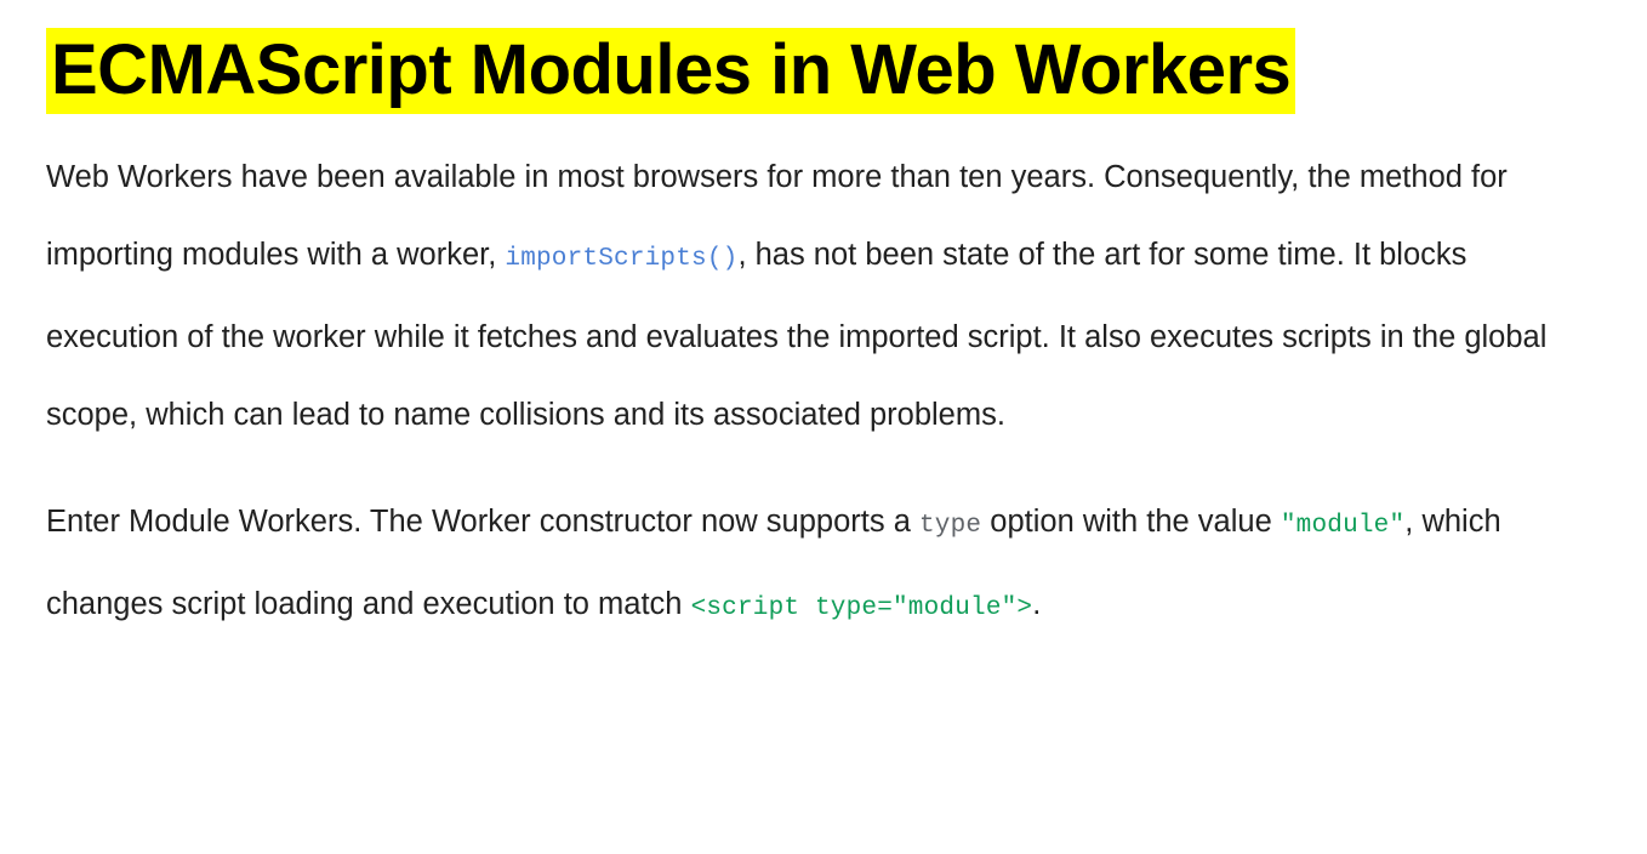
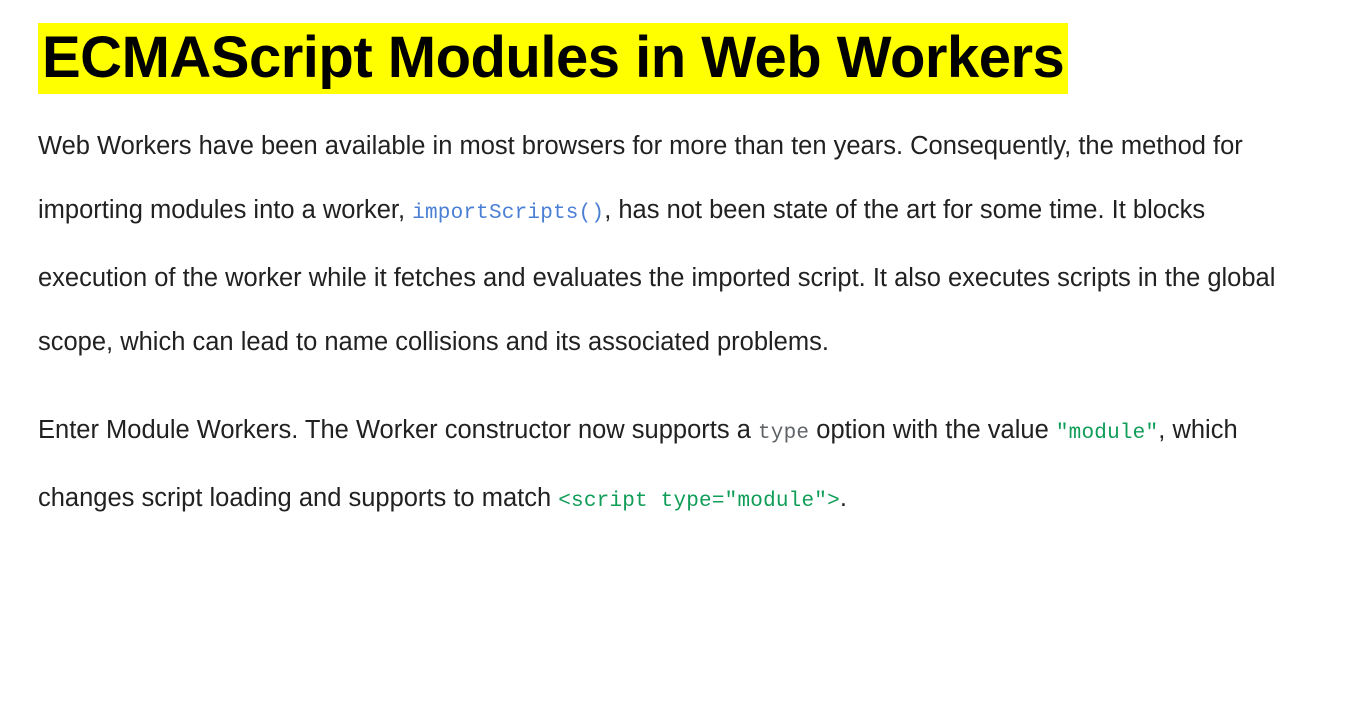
  ECMAScript Modules in Web Workers
- Web Workers have been available in most browsers for more than ten years. Consequently, the method for importing modules with a worker, importScripts(), has not been state of the art for some time. It blocks execution of the worker while it fetches and evaluates the imported script. It also executes scripts in the global scope, which can lead to name collisions and its associated problems.
+ Web Workers have been available in most browsers for more than ten years. Consequently, the method for importing modules into a worker, importScripts(), has not been state of the art for some time. It blocks execution of the worker while it fetches and evaluates the imported script. It also executes scripts in the global scope, which can lead to name collisions and its associated problems.
- Enter Module Workers. The Worker constructor now supports a type option with the value "module", which changes script loading and execution to match <script type="module">.
+ Enter Module Workers. The Worker constructor now supports a type option with the value "module", which changes script loading and supports to match <script type="module">.
